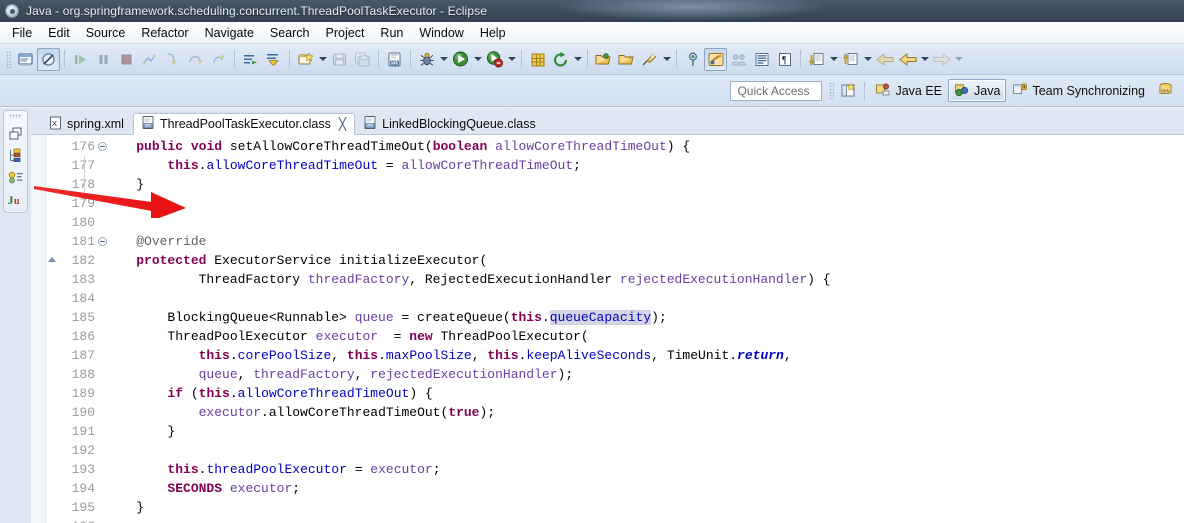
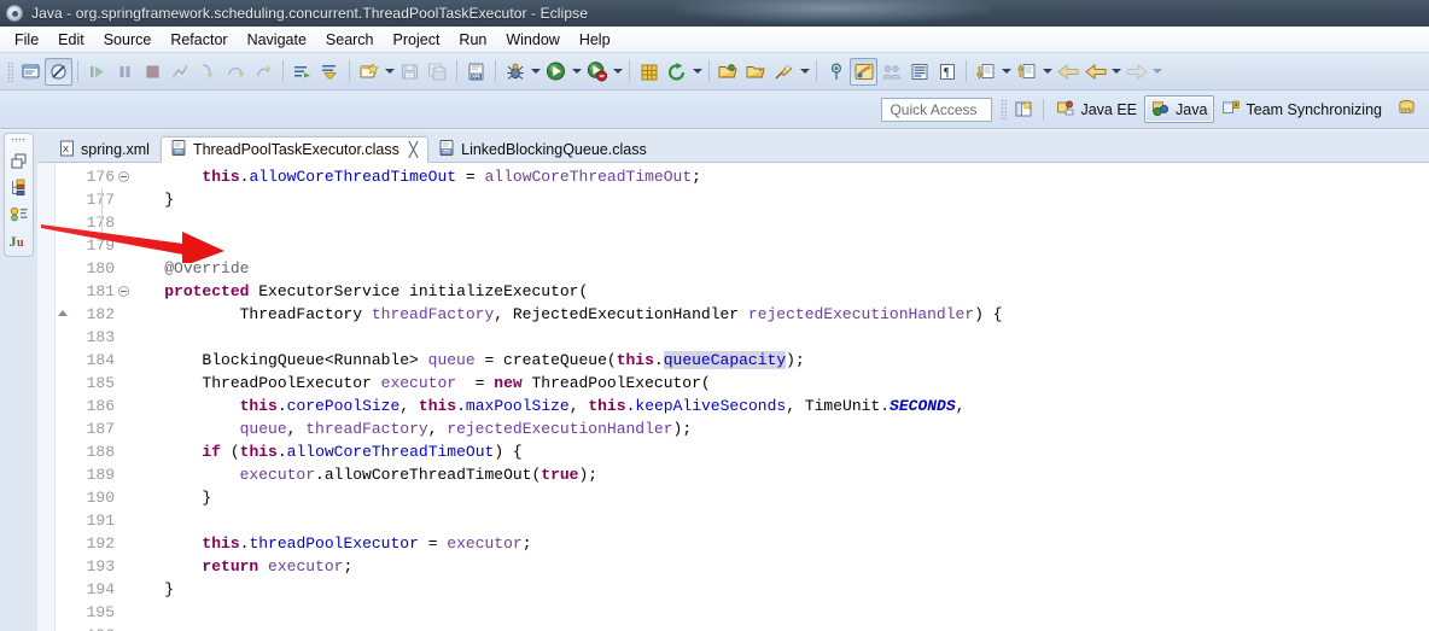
  Java - org.springframework.scheduling.concurrent.ThreadPoolTaskExecutor - Eclipse
  File
  Edit
  Source
  Refactor
  Navigate
  Search
  Project
  Run
  Window
  Help
  ¶
  Quick Access
  Java EE
  Java
  Team Synchronizing
  J
  u
  X
  spring.xml
  ThreadPoolTaskExecutor.class
  ╳
  LinkedBlockingQueue.class
  176
  179
  180
  181
  182
  183
  184
  185
  186
  187
  188
  189
  190
  191
  192
  193
  194
  195
- public void setAllowCoreThreadTimeOut(boolean allowCoreThreadTimeOut) {
  this.allowCoreThreadTimeOut = allowCoreThreadTimeOut;
  }
  @Override
  protected ExecutorService initializeExecutor(
  ThreadFactory threadFactory, RejectedExecutionHandler rejectedExecutionHandler) {
  BlockingQueue<Runnable> queue = createQueue(this.queueCapacity);
  ThreadPoolExecutor executor = new ThreadPoolExecutor(
- this.corePoolSize, this.maxPoolSize, this.keepAliveSeconds, TimeUnit.return,
+ this.corePoolSize, this.maxPoolSize, this.keepAliveSeconds, TimeUnit.SECONDS,
  queue, threadFactory, rejectedExecutionHandler);
  if (this.allowCoreThreadTimeOut) {
  executor.allowCoreThreadTimeOut(true);
  }
  this.threadPoolExecutor = executor;
- SECONDS executor;
+ return executor;
  }
